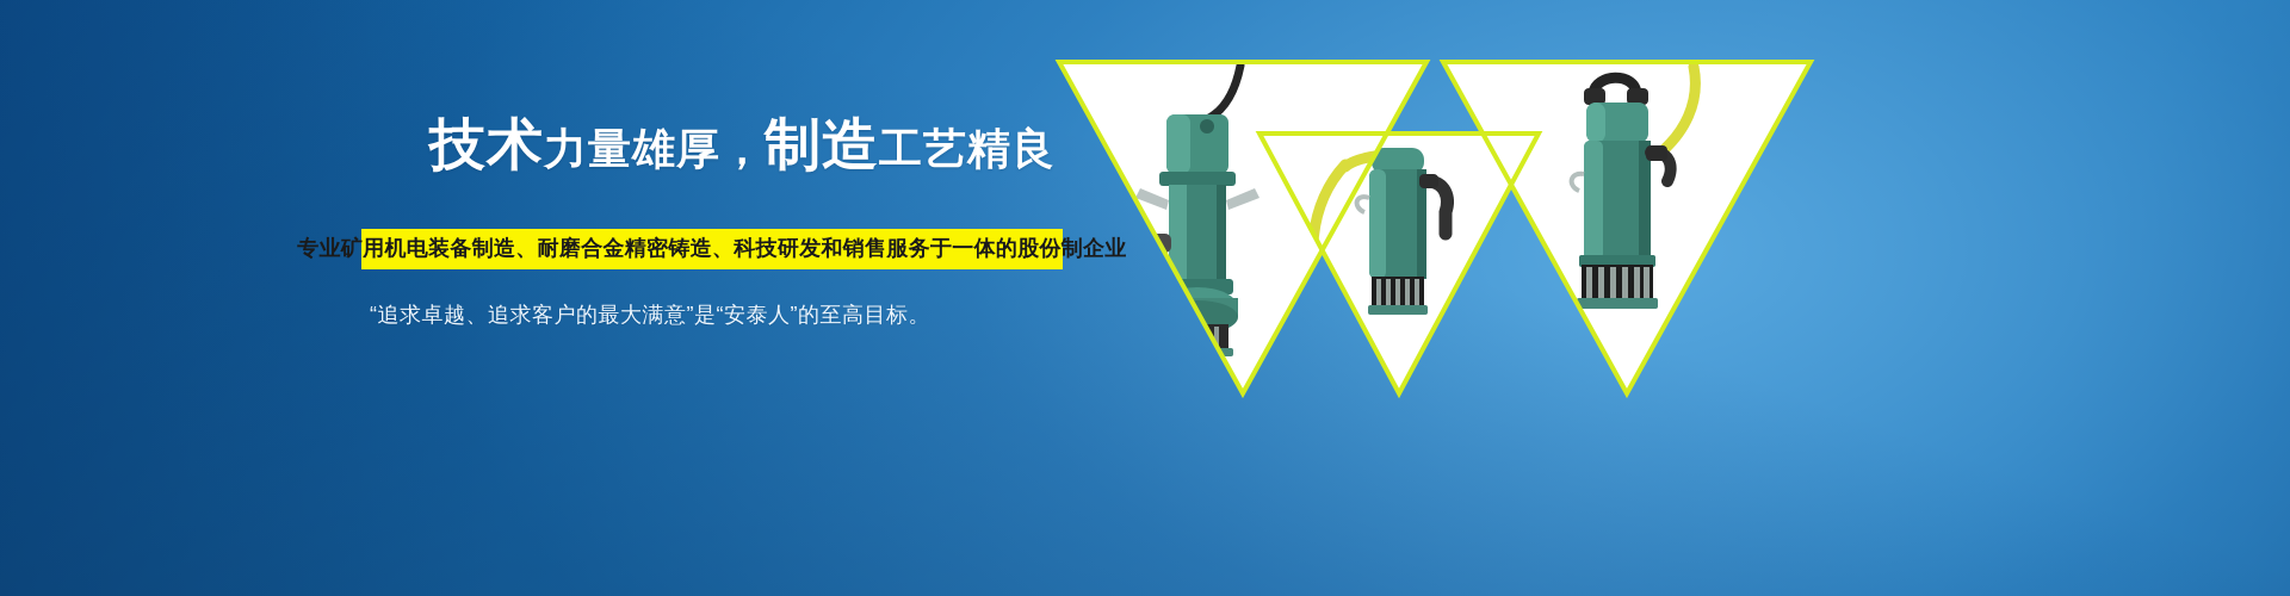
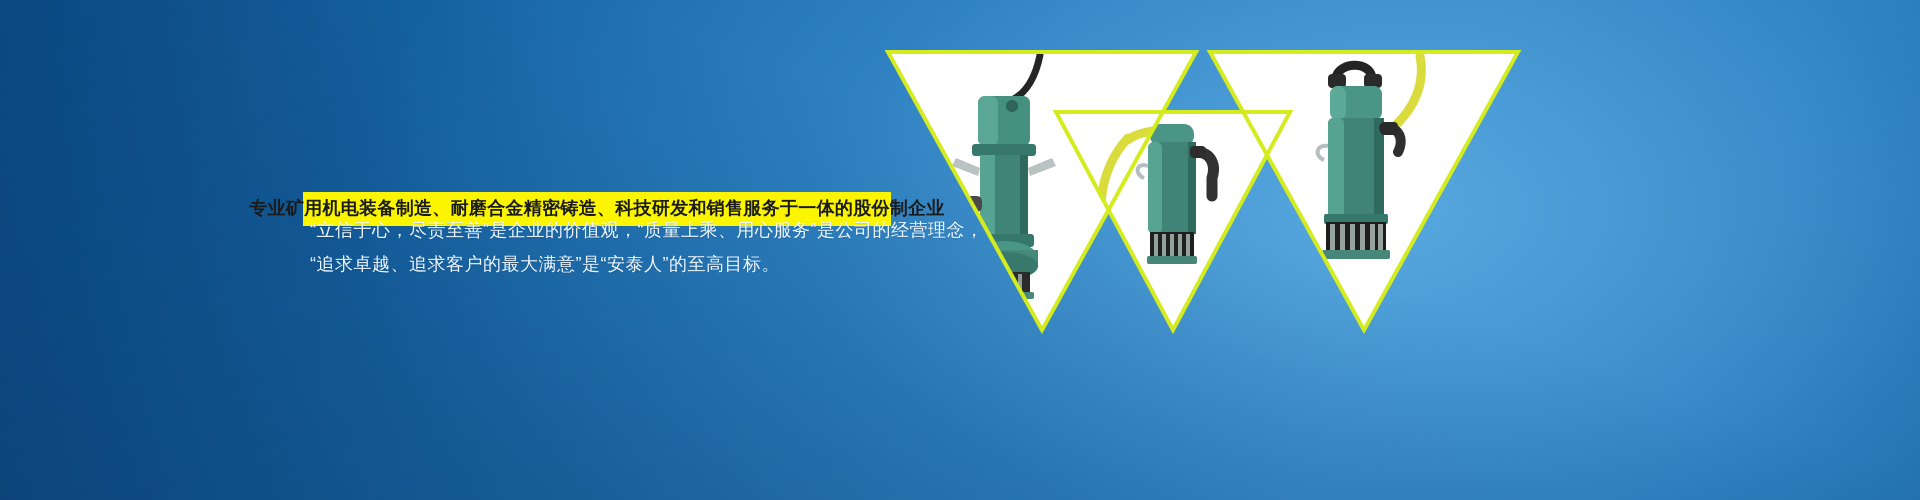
- 技术力量雄厚，制造工艺精良
  专业矿用机电装备制造、耐磨合金精密铸造、科技研发和销售服务于一体的股份制企业
+ “立信于心，尽责至善”是企业的价值观，“质量上乘、用心服务”是公司的经营理念，
  “追求卓越、追求客户的最大满意”是“安泰人”的至高目标。
